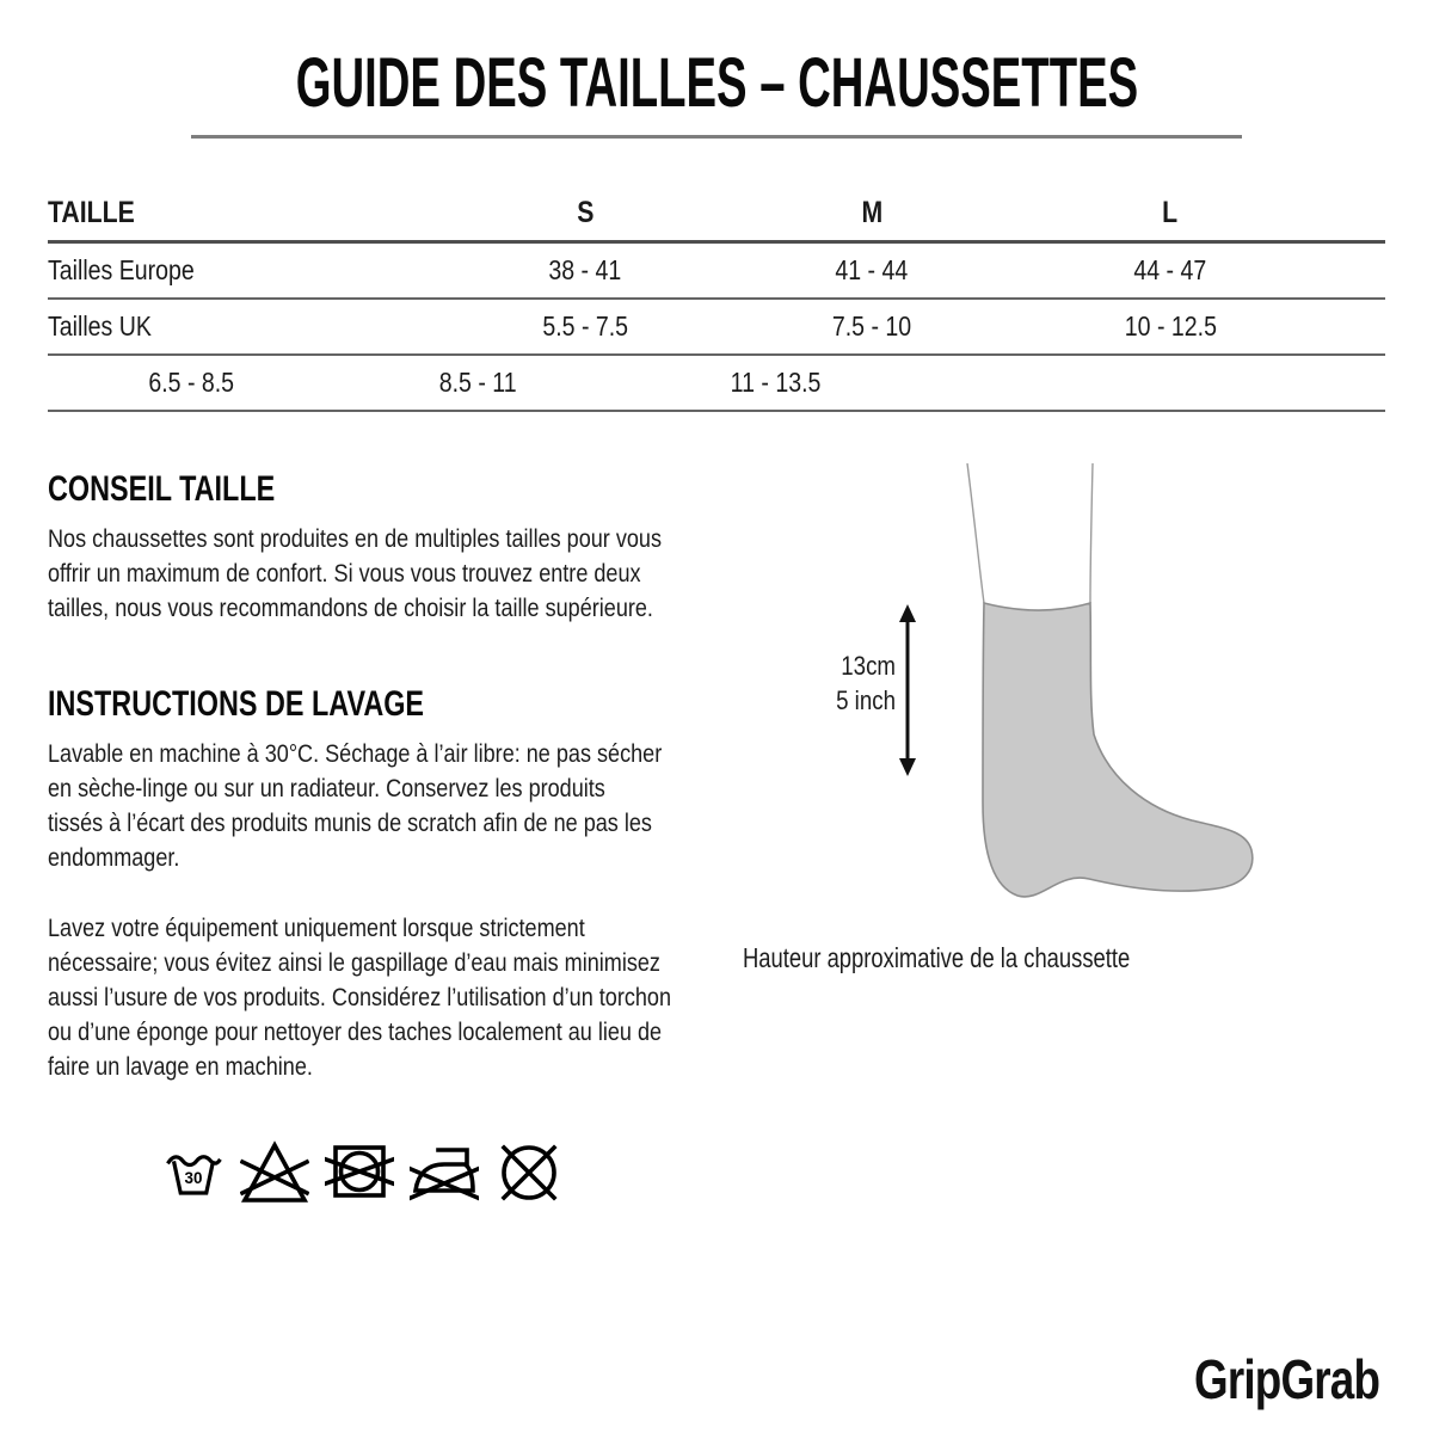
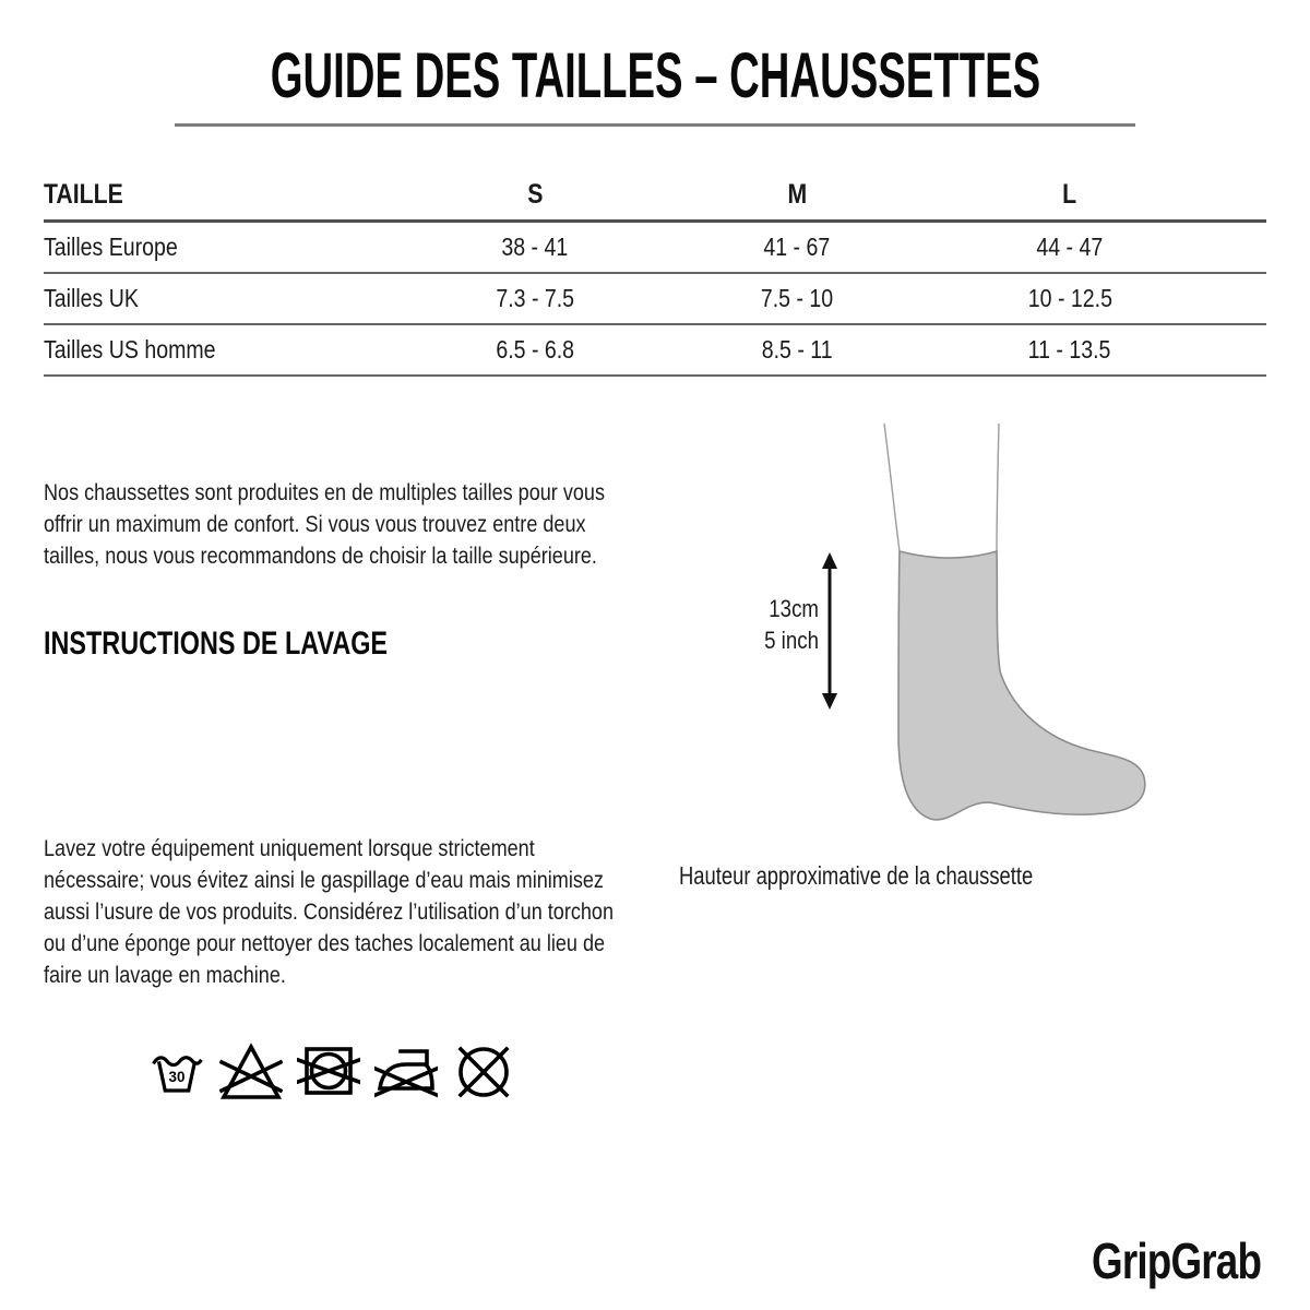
  GUIDE DES TAILLES – CHAUSSETTES
  TAILLE
  S
  M
  L
  Tailles Europe
  38 - 41
- 41 - 44
+ 41 - 67
  44 - 47
  Tailles UK
- 5.5 - 7.5
+ 7.3 - 7.5
  7.5 - 10
  10 - 12.5
+ Tailles US homme
- 6.5 - 8.5
+ 6.5 - 6.8
  8.5 - 11
  11 - 13.5
- CONSEIL TAILLE
  Nos chaussettes sont produites en de multiples tailles pour vous
  offrir un maximum de confort. Si vous vous trouvez entre deux
  tailles, nous vous recommandons de choisir la taille supérieure.
  INSTRUCTIONS DE LAVAGE
- Lavable en machine à 30°C. Séchage à l’air libre: ne pas sécher
- en sèche-linge ou sur un radiateur. Conservez les produits
- tissés à l’écart des produits munis de scratch afin de ne pas les
- endommager.
  Lavez votre équipement uniquement lorsque strictement
  nécessaire; vous évitez ainsi le gaspillage d’eau mais minimisez
  aussi l’usure de vos produits. Considérez l’utilisation d’un torchon
  ou d’une éponge pour nettoyer des taches localement au lieu de
  faire un lavage en machine.
  30
  13cm
  5 inch
  Hauteur approximative de la chaussette
  GripGrab
